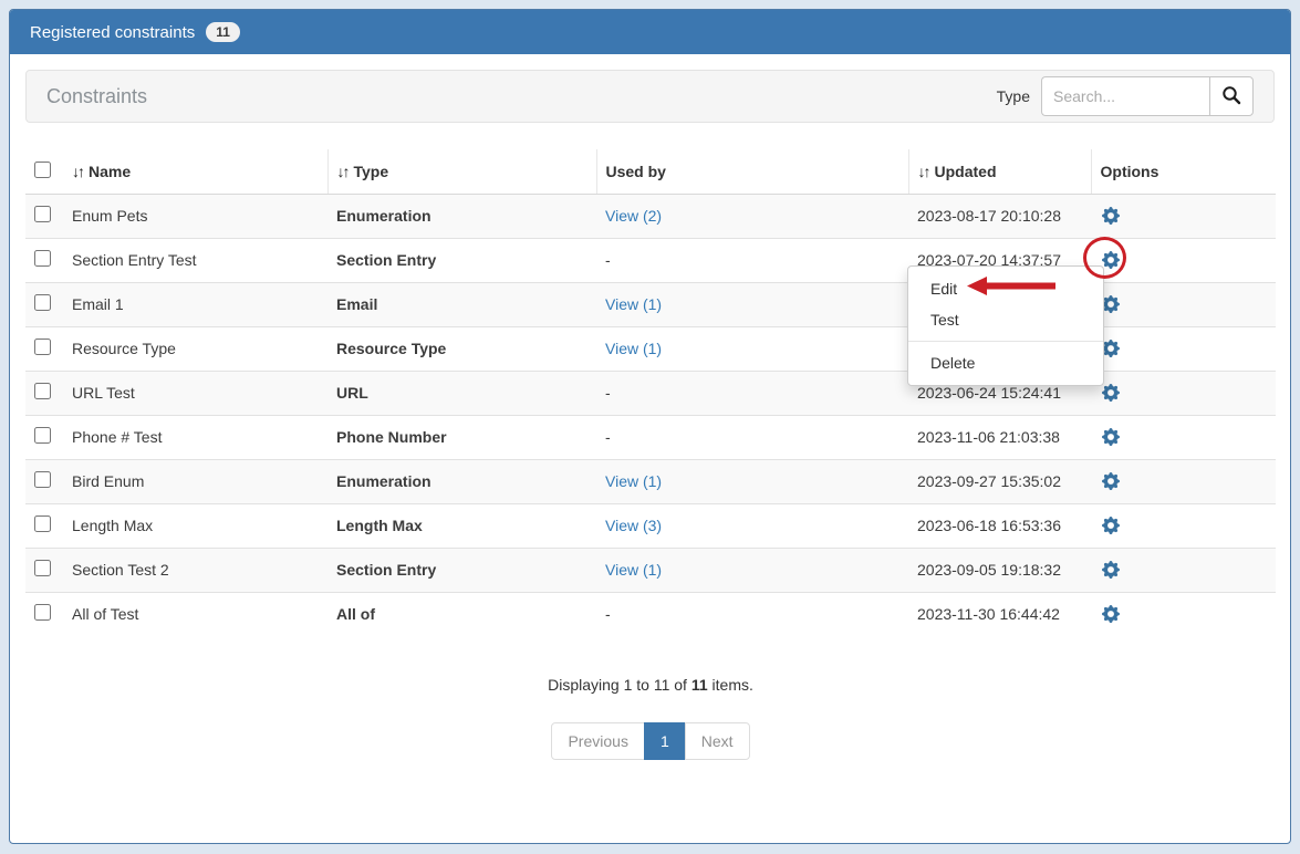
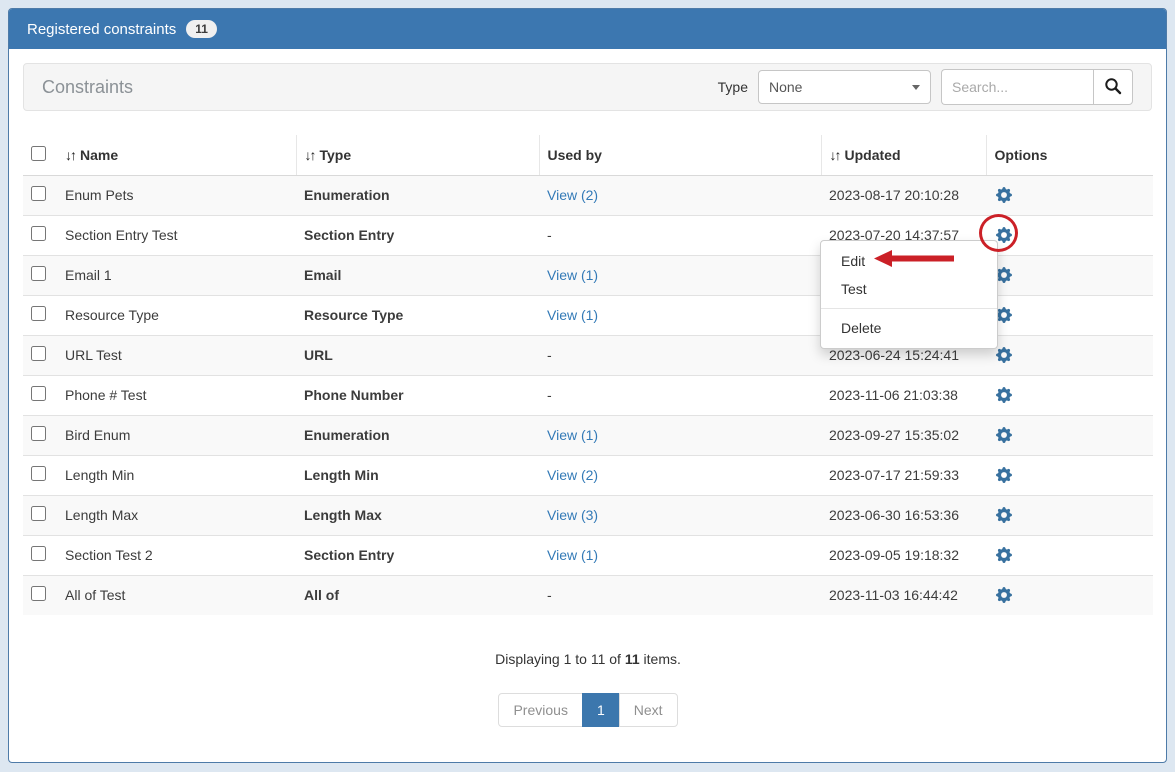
  Registered constraints
  11
  Constraints
  Type
+ None
  Search...
  	↓↑ Name	↓↑ Type	Used by	↓↑ Updated	Options
  	Enum Pets	Enumeration	View (2)	2023-08-17 20:10:28
  	Section Entry Test	Section Entry	-	2023-07-20 14:37:57
  	Email 1	Email	View (1)
  	Resource Type	Resource Type	View (1)
  	URL Test	URL	-	2023-06-24 15:24:41
  	Phone # Test	Phone Number	-	2023-11-06 21:03:38
  	Bird Enum	Enumeration	View (1)	2023-09-27 15:35:02
+ 	Length Min	Length Min	View (2)	2023-07-17 21:59:33
- 	Length Max	Length Max	View (3)	2023-06-18 16:53:36
+ 	Length Max	Length Max	View (3)	2023-06-30 16:53:36
  	Section Test 2	Section Entry	View (1)	2023-09-05 19:18:32
- 	All of Test	All of	-	2023-11-30 16:44:42
+ 	All of Test	All of	-	2023-11-03 16:44:42
  Displaying 1 to 11 of 11 items.
  Previous
  1
  Next
  Edit
  Test
  Delete
